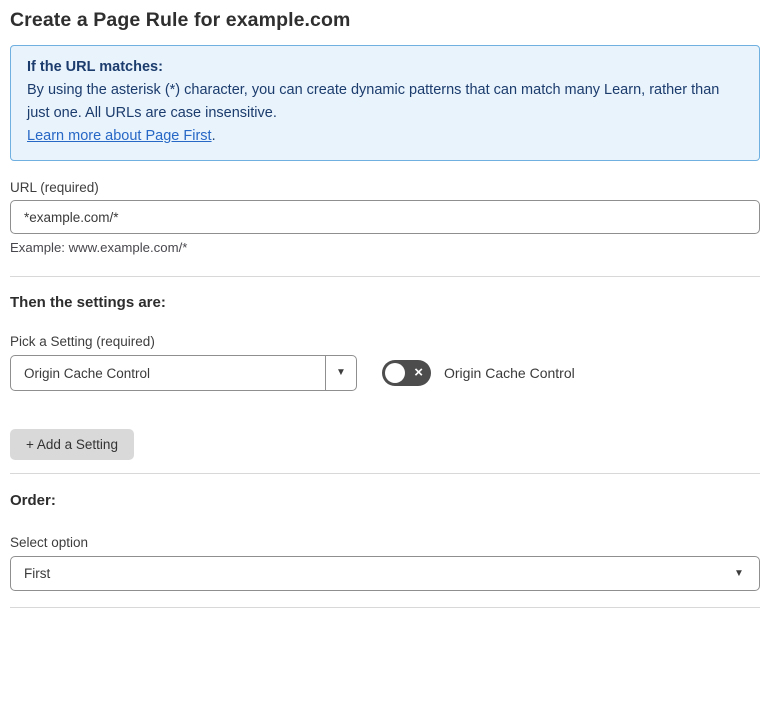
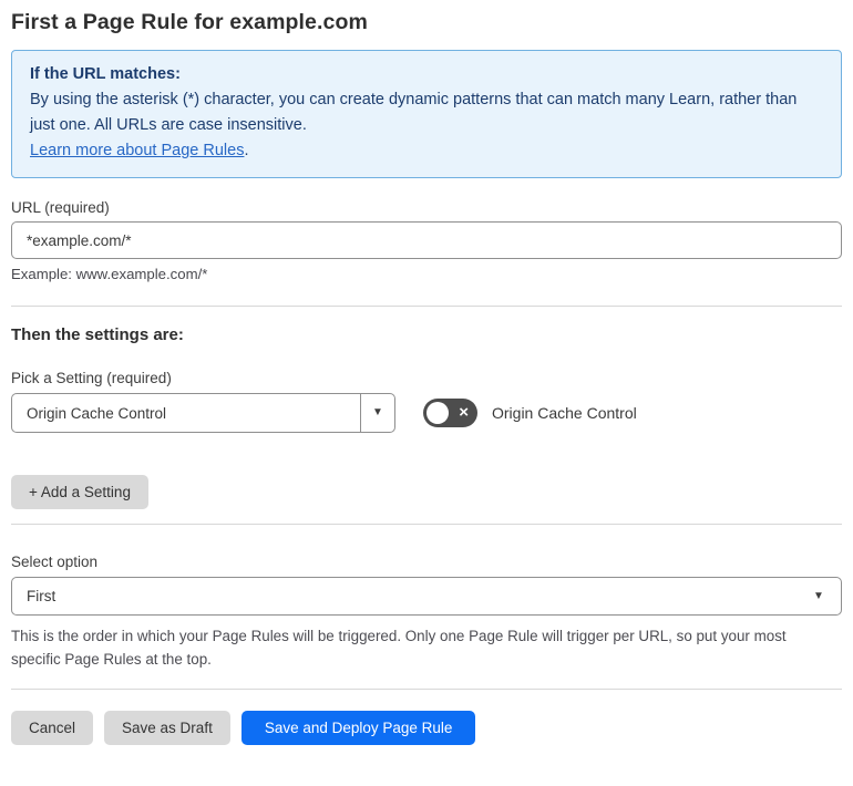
- Create a Page Rule for example.com
+ First a Page Rule for example.com
  If the URL matches:
  By using the asterisk (*) character, you can create dynamic patterns that can match many Learn, rather than just one. All URLs are case insensitive.
- Learn more about Page First.
+ Learn more about Page Rules.
  URL (required)
  *example.com/*
  Example: www.example.com/*
  Then the settings are:
  Pick a Setting (required)
  Origin Cache Control
  ▼
  ×
  Origin Cache Control
  + Add a Setting
- Order:
  Select option
  First
  ▼
+ This is the order in which your Page Rules will be triggered. Only one Page Rule will trigger per URL, so put your most specific Page Rules at the top.
+ Cancel
+ Save as Draft
+ Save and Deploy Page Rule
